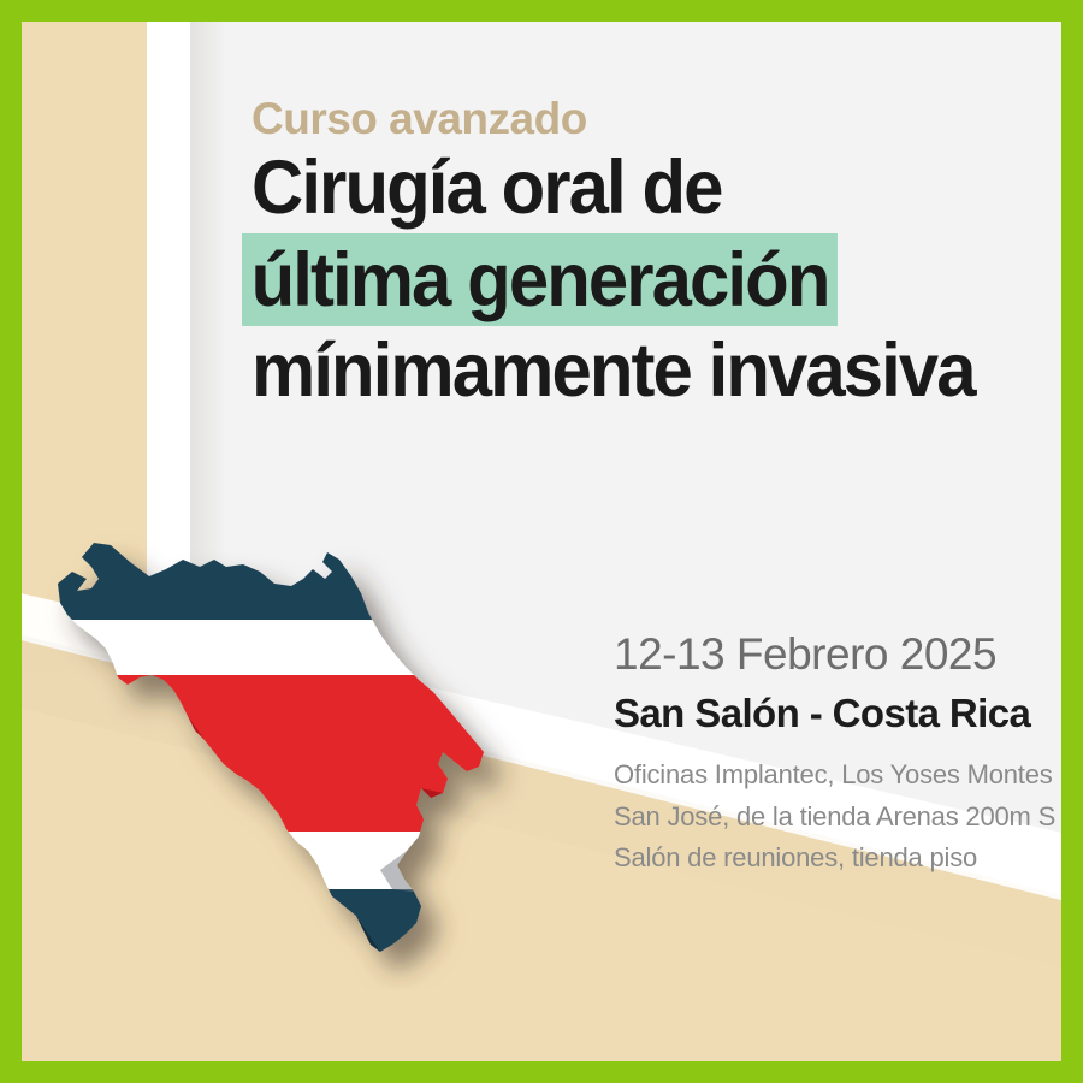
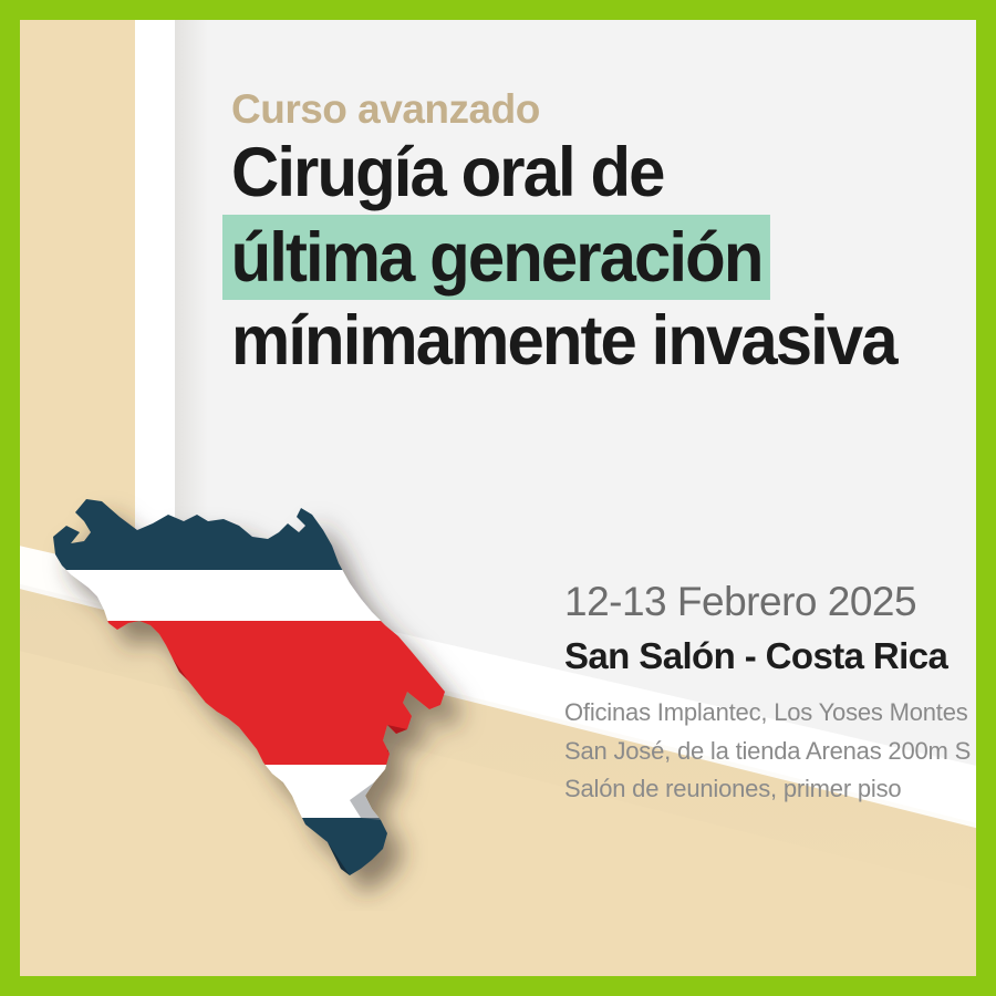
  Curso avanzado
  Cirugía oral de
  última generación
  mínimamente invasiva
  12-13 Febrero 2025
  San Salón - Costa Rica
  Oficinas Implantec, Los Yoses Montes
  San José, de la tienda Arenas 200m S
- Salón de reuniones, tienda piso
+ Salón de reuniones, primer piso
